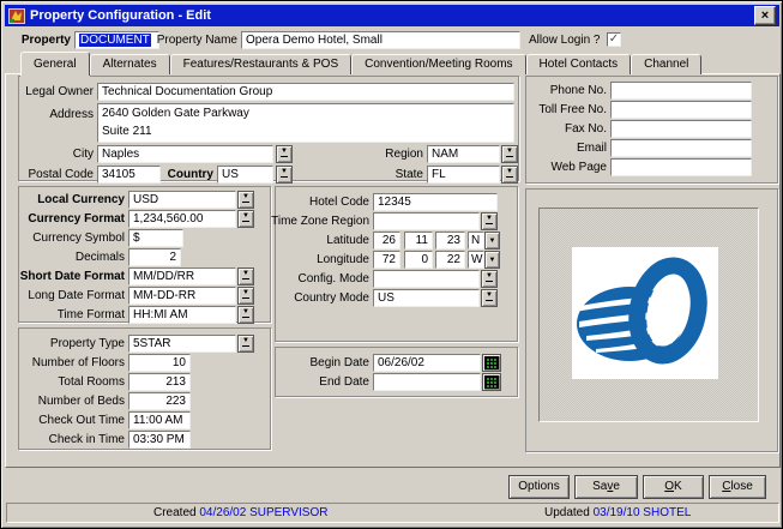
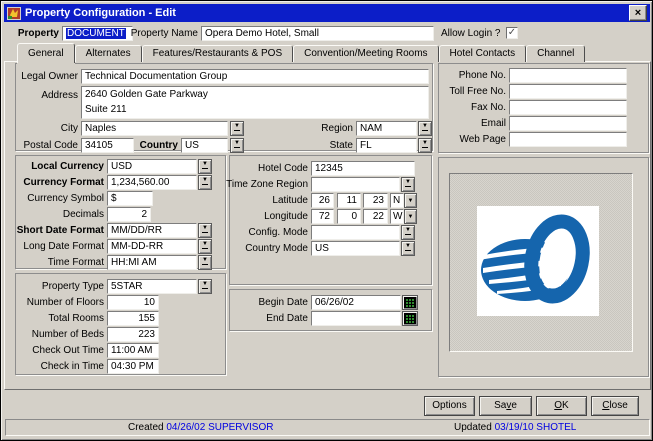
  Property Configuration - Edit
  ×
  Property
  DOCUMENT
  Property Name
  Opera Demo Hotel, Small
  Allow Login ?
  ✓
  General
  Alternates
  Features/Restaurants & POS
  Convention/Meeting Rooms
  Hotel Contacts
  Channel
  Legal Owner
  Technical Documentation Group
  Address
  2640 Golden Gate Parkway
  Suite 211
  City
  Naples
  Region
  NAM
  Postal Code
  34105
  Country
  US
  State
  FL
  Phone No.
  Toll Free No.
  Fax No.
  Email
  Web Page
  Local Currency
  USD
  Currency Format
  1,234,560.00
  Currency Symbol
  $
  Decimals
  2
  Short Date Format
  MM/DD/RR
  Long Date Format
  MM-DD-RR
  Time Format
  HH:MI AM
  Hotel Code
  12345
  Time Zone Region
  Latitude
  26
  11
  23
  N
  Longitude
  72
  0
  22
  W
  Config. Mode
  Country Mode
  US
  Property Type
  5STAR
  Number of Floors
  10
  Total Rooms
- 213
+ 155
  Number of Beds
  223
  Check Out Time
  11:00 AM
  Check in Time
- 03:30 PM
+ 04:30 PM
  Begin Date
  06/26/02
  End Date
  Options
  Save
  OK
  Close
  Created 04/26/02 SUPERVISOR
  Updated 03/19/10 SHOTEL
